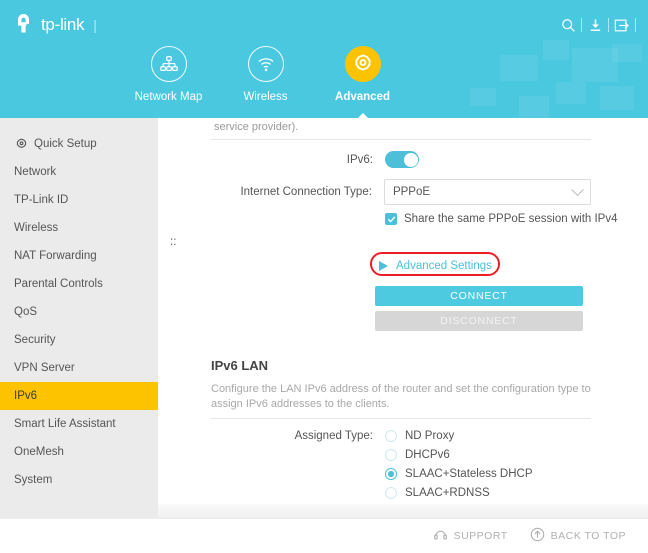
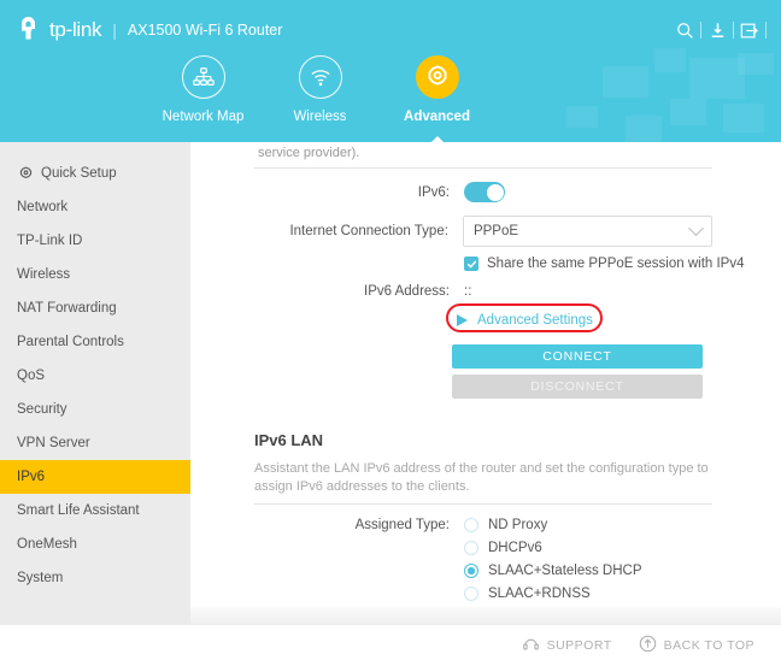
  tp-link
  |
+ AX1500 Wi-Fi 6 Router
  Network Map
  Wireless
  Advanced
  Quick Setup
  Network
  TP-Link ID
  Wireless
  NAT Forwarding
  Parental Controls
  QoS
  Security
  VPN Server
  IPv6
  Smart Life Assistant
  OneMesh
  System
  service provider).
  IPv6:
  Internet Connection Type:
  PPPoE
  Share the same PPPoE session with IPv4
+ IPv6 Address:
  ::
  Advanced Settings
  CONNECT
  DISCONNECT
  IPv6 LAN
- Configure the LAN IPv6 address of the router and set the configuration type to assign IPv6 addresses to the clients.
+ Assistant the LAN IPv6 address of the router and set the configuration type to assign IPv6 addresses to the clients.
  Assigned Type:
  ND Proxy
  DHCPv6
  SLAAC+Stateless DHCP
  SLAAC+RDNSS
  SUPPORT
  BACK TO TOP
